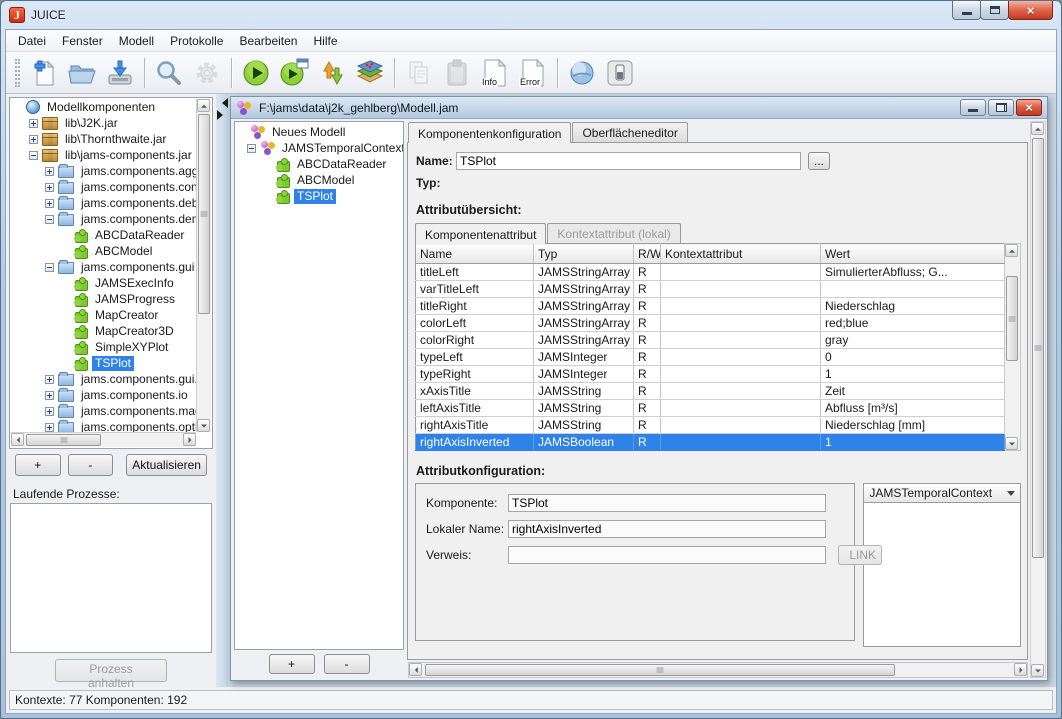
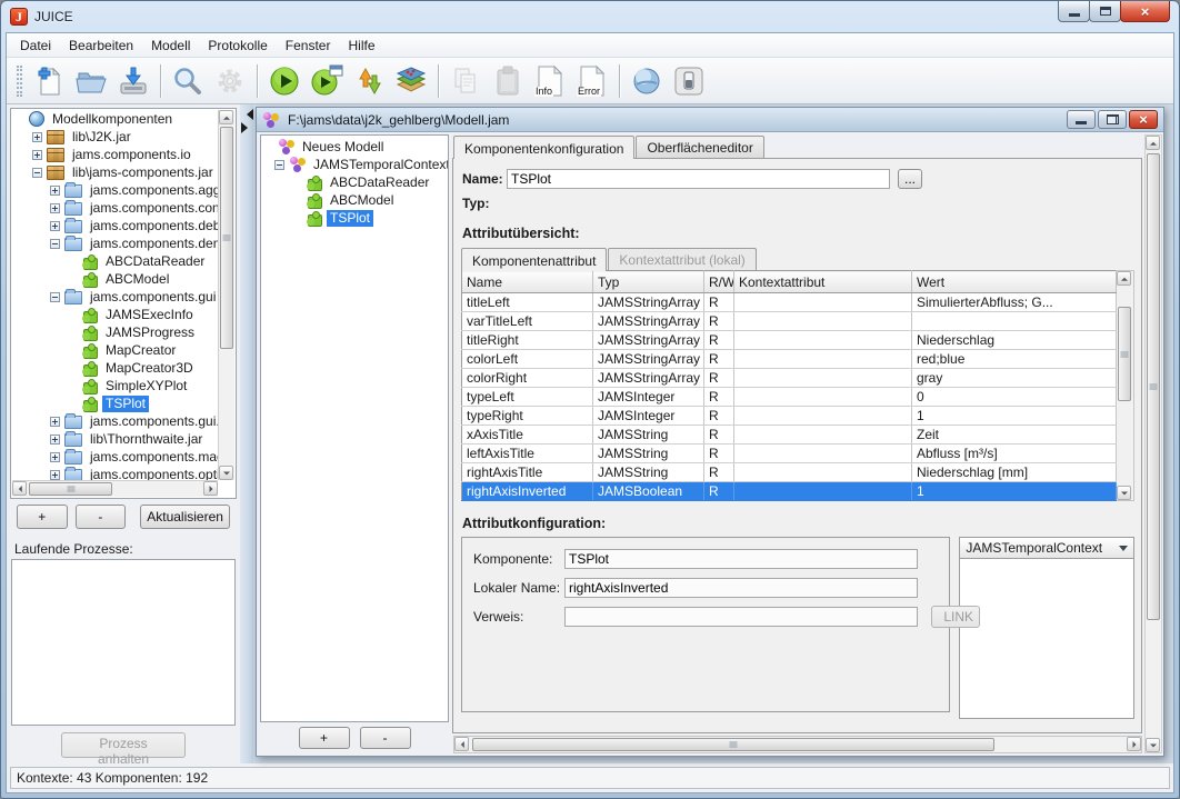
  J
  JUICE
  ×
  Datei
- Fenster
+ Bearbeiten
  Modell
  Protokolle
- Bearbeiten
+ Fenster
  Hilfe
  Info
  Error
  Modellkomponenten
  lib\J2K.jar
- lib\Thornthwaite.jar
+ jams.components.io
  lib\jams-components.jar
  jams.components.ag
  jams.components.con
  jams.components.de
  jams.components.de
  ABCDataReader
  ABCModel
  jams.components.gui
  JAMSExecInfo
  JAMSProgress
  MapCreator
  MapCreator3D
  SimpleXYPlot
  TSPlot
  jams.components.gui
- jams.components.io
+ lib\Thornthwaite.jar
  jams.components.ma
  jams.components.opt
  +
  -
  Aktualisieren
  Laufende Prozesse:
  Prozess anhalten
  F:\jams\data\j2k_gehlberg\Modell.jam
  ×
  Neues Modell
  JAMSTemporalContex
  ABCDataReader
  ABCModel
  TSPlot
  +
  -
  Komponentenkonfiguration
  Oberflächeneditor
  Name:
  TSPlot
  ...
  Typ:
  Attributübersicht:
  Komponentenattribut
  Kontextattribut (lokal)
  Name	Typ	R/W	Kontextattribut	Wert
  titleLeft	JAMSStringArray	R		SimulierterAbfluss; G...
  varTitleLeft	JAMSStringArray	R
  titleRight	JAMSStringArray	R		Niederschlag
  colorLeft	JAMSStringArray	R		red;blue
  colorRight	JAMSStringArray	R		gray
  typeLeft	JAMSInteger	R		0
  typeRight	JAMSInteger	R		1
  xAxisTitle	JAMSString	R		Zeit
  leftAxisTitle	JAMSString	R		Abfluss [m³/s]
  rightAxisTitle	JAMSString	R		Niederschlag [mm]
  rightAxisInverted	JAMSBoolean	R		1
  Attributkonfiguration:
  Komponente:
  TSPlot
  Lokaler Name:
  rightAxisInverted
  Verweis:
  LINK
  JAMSTemporalContext
- Kontexte: 77 Komponenten: 192
+ Kontexte: 43 Komponenten: 192
